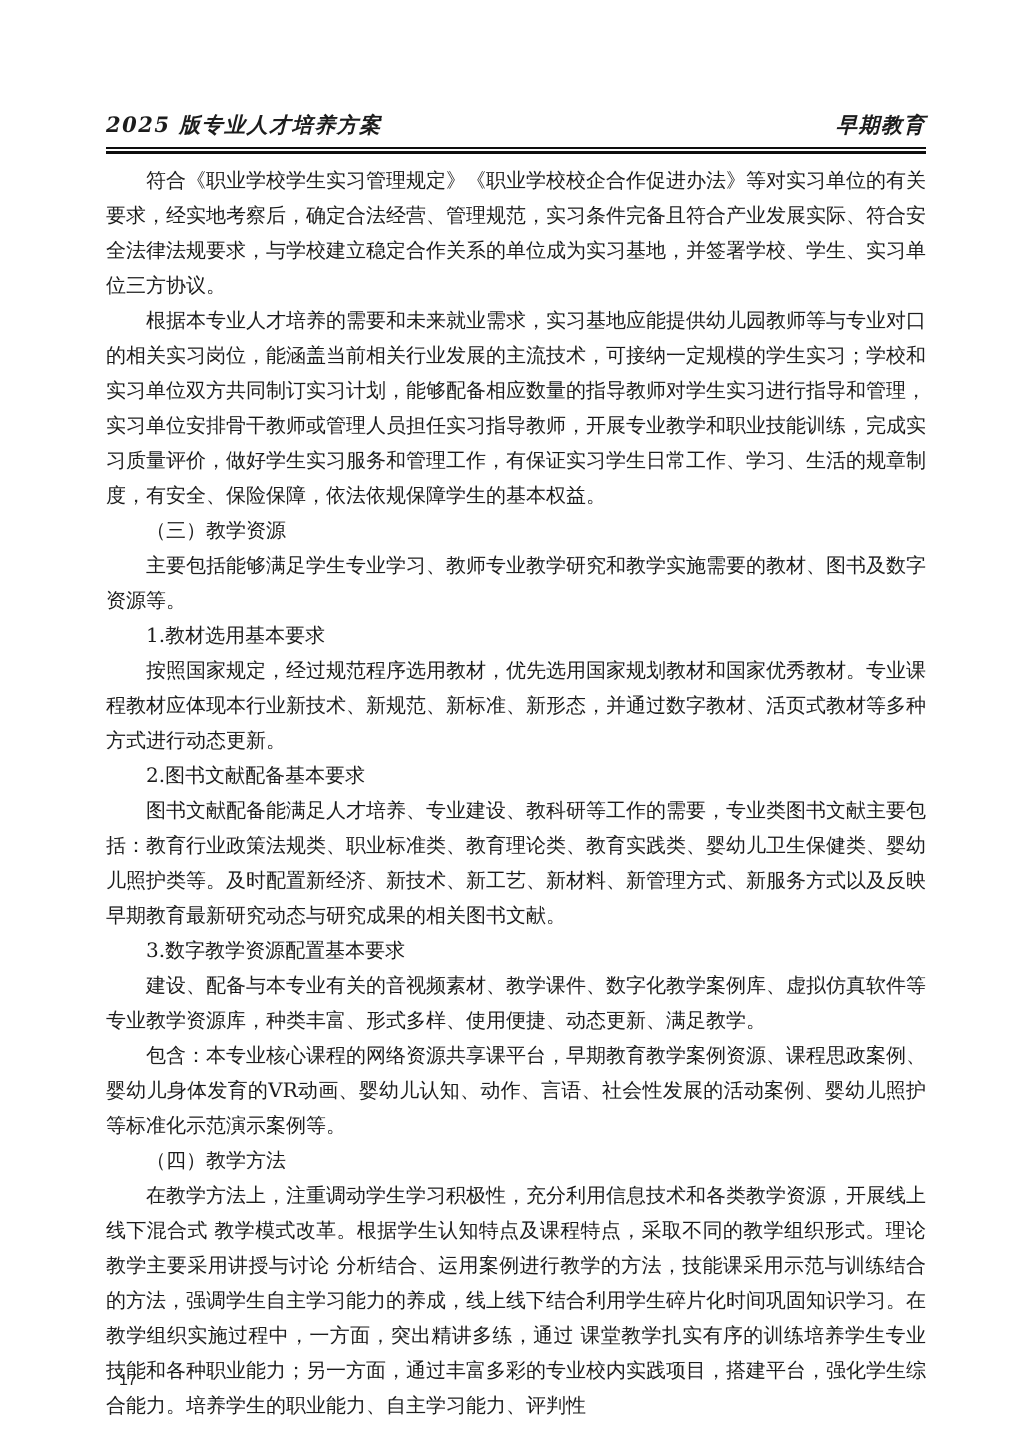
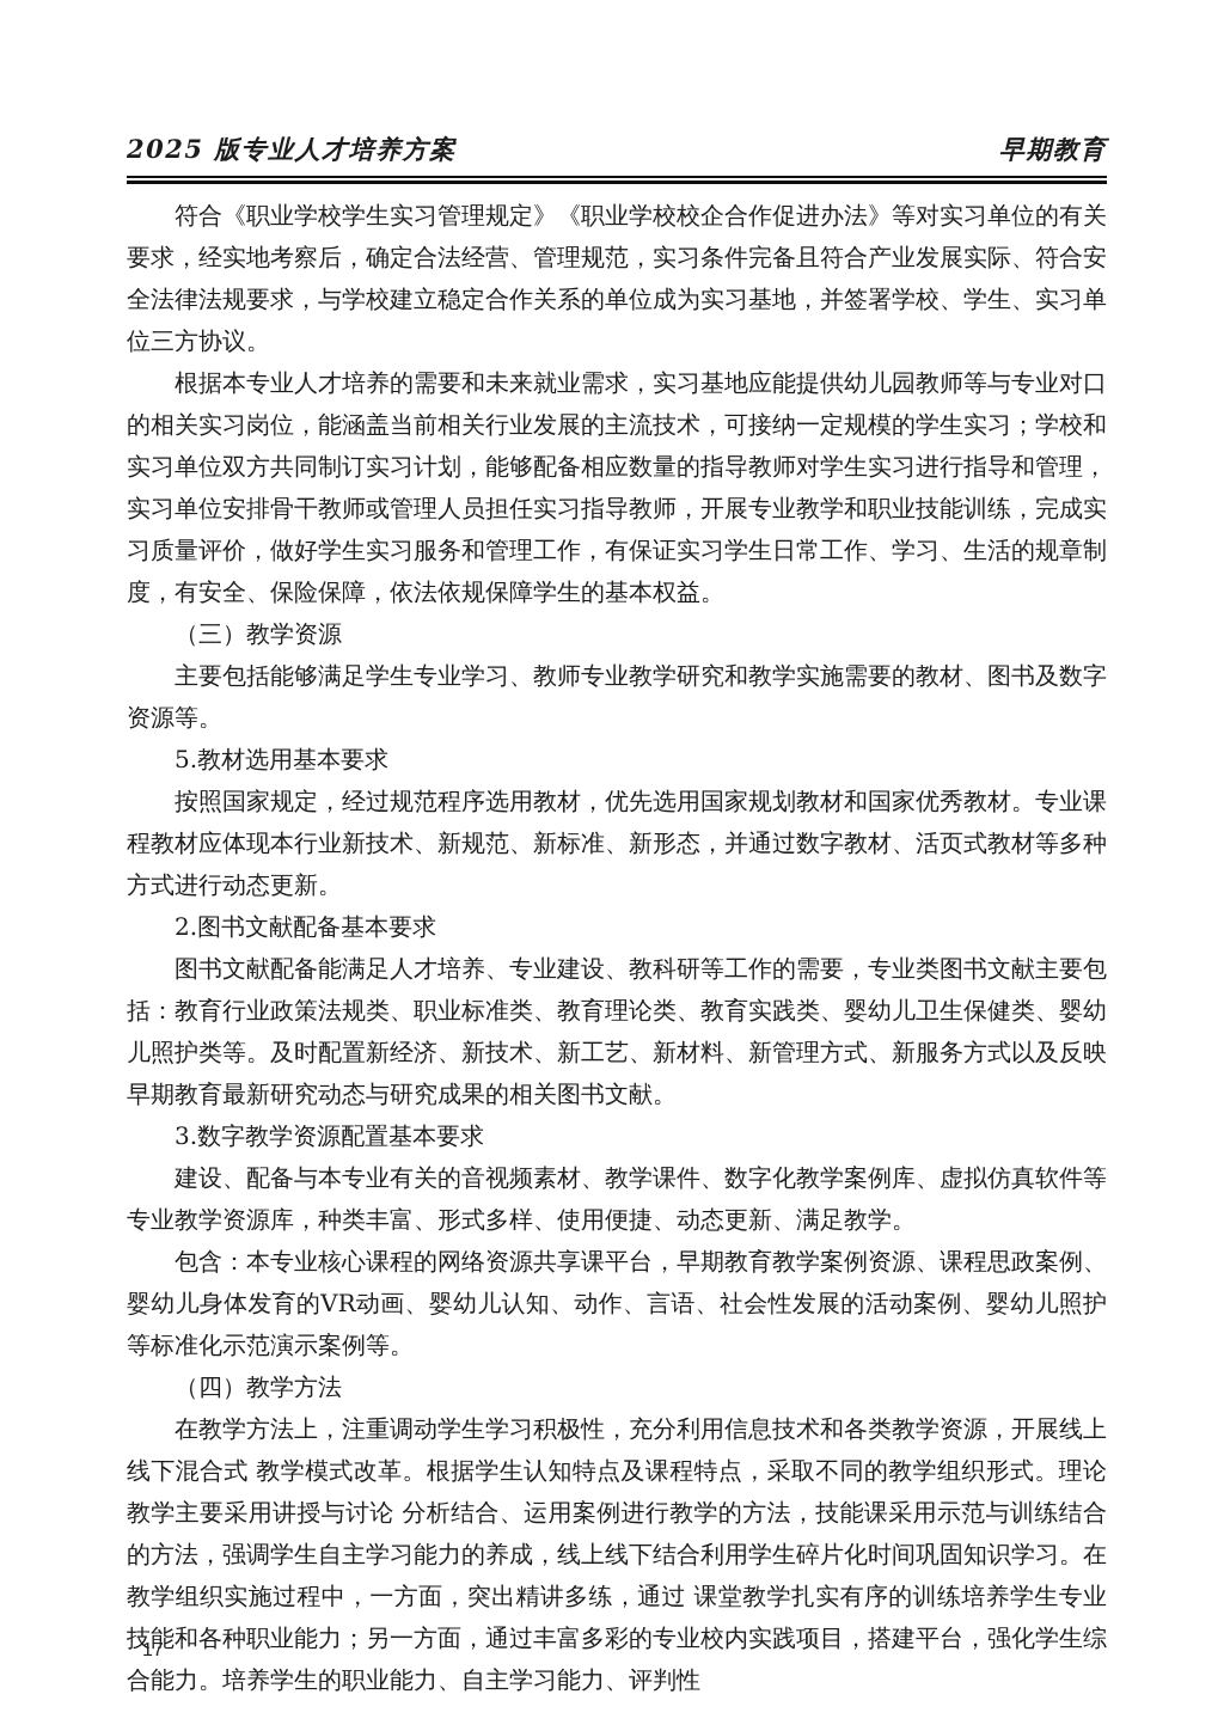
  2025 版专业人才培养方案
  早期教育
  符合《职业学校学生实习管理规定》《职业学校校企合作促进办法》等对实习单位的有关要求，经实地考察后，确定合法经营、管理规范，实习条件完备且符合产业发展实际、符合安全法律法规要求，与学校建立稳定合作关系的单位成为实习基地，并签署学校、学生、实习单位三方协议。
  根据本专业人才培养的需要和未来就业需求，实习基地应能提供幼儿园教师等与专业对口的相关实习岗位，能涵盖当前相关行业发展的主流技术，可接纳一定规模的学生实习；学校和实习单位双方共同制订实习计划，能够配备相应数量的指导教师对学生实习进行指导和管理，实习单位安排骨干教师或管理人员担任实习指导教师，开展专业教学和职业技能训练，完成实习质量评价，做好学生实习服务和管理工作，有保证实习学生日常工作、学习、生活的规章制度，有安全、保险保障，依法依规保障学生的基本权益。
  （三）教学资源
  主要包括能够满足学生专业学习、教师专业教学研究和教学实施需要的教材、图书及数字资源等。
- 1.教材选用基本要求
+ 5.教材选用基本要求
  按照国家规定，经过规范程序选用教材，优先选用国家规划教材和国家优秀教材。专业课程教材应体现本行业新技术、新规范、新标准、新形态，并通过数字教材、活页式教材等多种方式进行动态更新。
  2.图书文献配备基本要求
  图书文献配备能满足人才培养、专业建设、教科研等工作的需要，专业类图书文献主要包括：教育行业政策法规类、职业标准类、教育理论类、教育实践类、婴幼儿卫生保健类、婴幼儿照护类等。及时配置新经济、新技术、新工艺、新材料、新管理方式、新服务方式以及反映早期教育最新研究动态与研究成果的相关图书文献。
  3.数字教学资源配置基本要求
  建设、配备与本专业有关的音视频素材、教学课件、数字化教学案例库、虚拟仿真软件等专业教学资源库，种类丰富、形式多样、使用便捷、动态更新、满足教学。
  包含：本专业核心课程的网络资源共享课平台，早期教育教学案例资源、课程思政案例、婴幼儿身体发育的VR动画、婴幼儿认知、动作、言语、社会性发展的活动案例、婴幼儿照护等标准化示范演示案例等。
  （四）教学方法
  在教学方法上，注重调动学生学习积极性，充分利用信息技术和各类教学资源，开展线上线下混合式 教学模式改革。根据学生认知特点及课程特点，采取不同的教学组织形式。理论教学主要采用讲授与讨论 分析结合、运用案例进行教学的方法，技能课采用示范与训练结合的方法，强调学生自主学习能力的养成，线上线下结合利用学生碎片化时间巩固知识学习。在教学组织实施过程中，一方面，突出精讲多练，通过 课堂教学扎实有序的训练培养学生专业技能和各种职业能力；另一方面，通过丰富多彩的专业校内实践项目，搭建平台，强化学生综合能力。培养学生的职业能力、自主学习能力、评判性
  17
